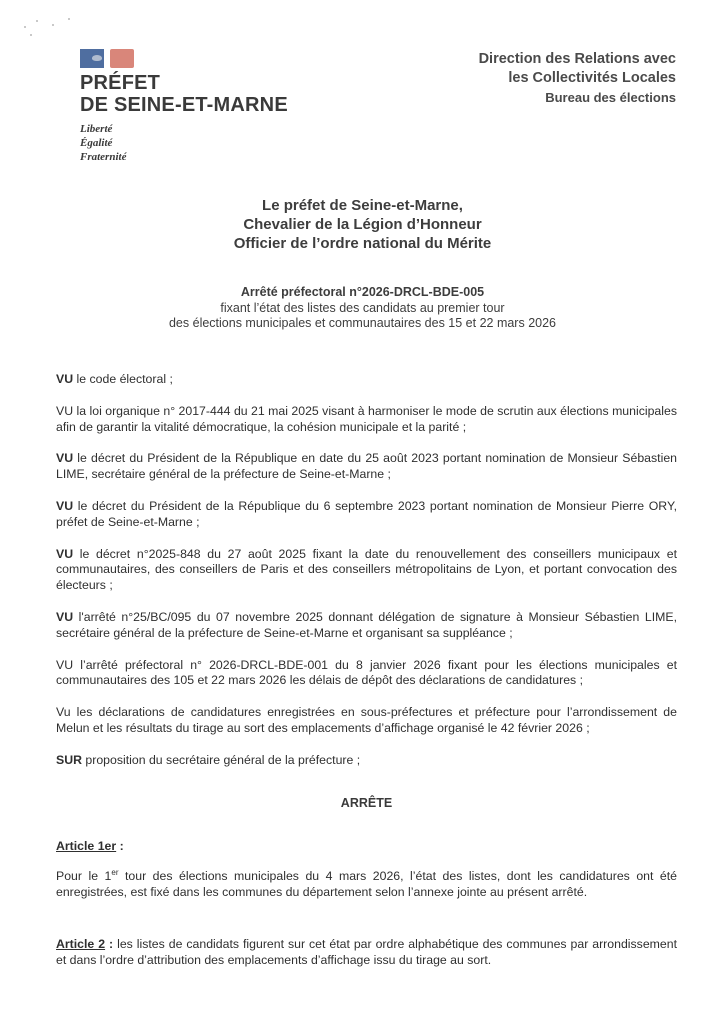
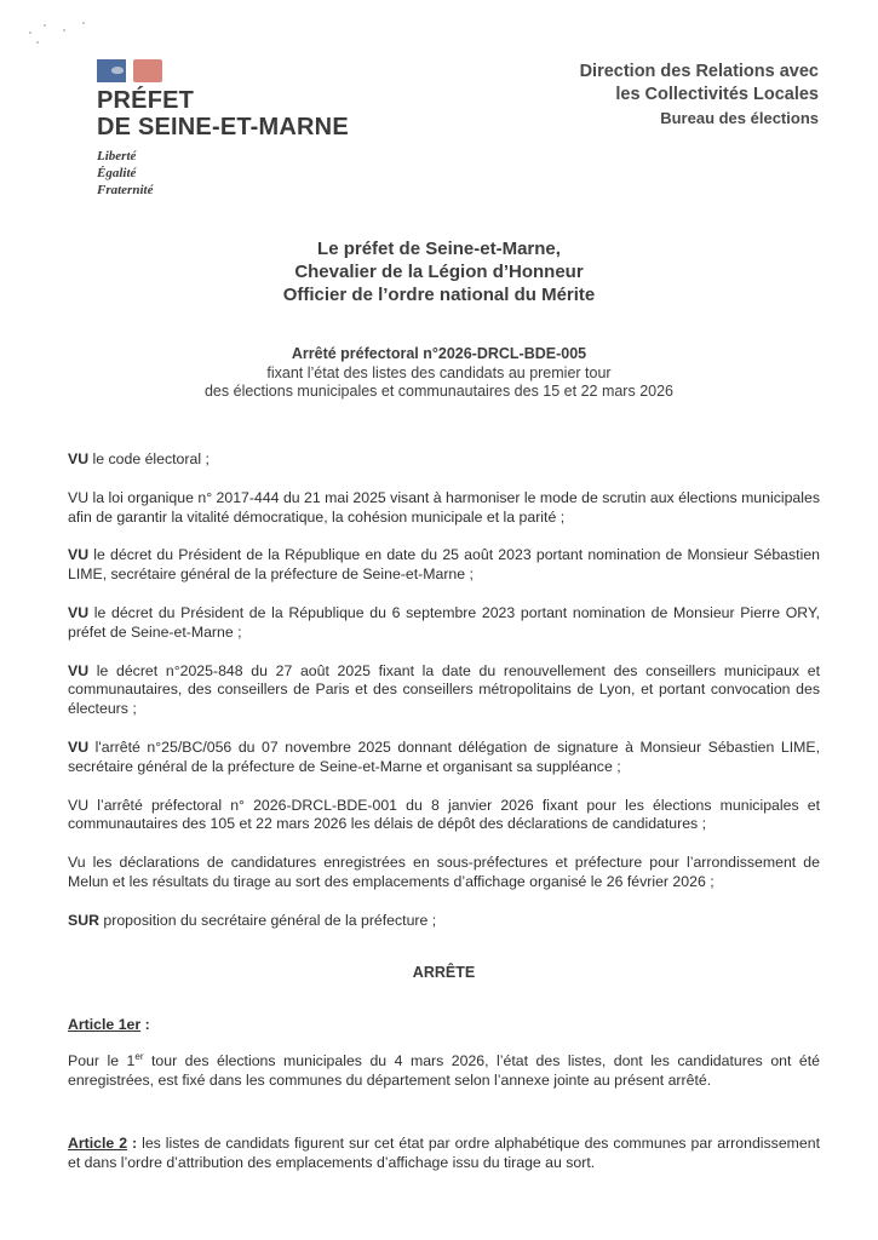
  PRÉFET
  DE SEINE-ET-MARNE
  Liberté
  Égalité
  Fraternité
  Direction des Relations avec
  les Collectivités Locales
  Bureau des élections
  Le préfet de Seine-et-Marne,
  Chevalier de la Légion d’Honneur
  Officier de l’ordre national du Mérite
  Arrêté préfectoral n°2026-DRCL-BDE-005
  fixant l’état des listes des candidats au premier tour
  des élections municipales et communautaires des 15 et 22 mars 2026
  VU le code électoral ;
  VU la loi organique n° 2017-444 du 21 mai 2025 visant à harmoniser le mode de scrutin aux élections municipales afin de garantir la vitalité démocratique, la cohésion municipale et la parité ;
  VU le décret du Président de la République en date du 25 août 2023 portant nomination de Monsieur Sébastien LIME, secrétaire général de la préfecture de Seine-et-Marne ;
  VU le décret du Président de la République du 6 septembre 2023 portant nomination de Monsieur Pierre ORY, préfet de Seine-et-Marne ;
  VU le décret n°2025-848 du 27 août 2025 fixant la date du renouvellement des conseillers municipaux et communautaires, des conseillers de Paris et des conseillers métropolitains de Lyon, et portant convocation des électeurs ;
- VU l'arrêté n°25/BC/095 du 07 novembre 2025 donnant délégation de signature à Monsieur Sébastien LIME, secrétaire général de la préfecture de Seine-et-Marne et organisant sa suppléance ;
+ VU l'arrêté n°25/BC/056 du 07 novembre 2025 donnant délégation de signature à Monsieur Sébastien LIME, secrétaire général de la préfecture de Seine-et-Marne et organisant sa suppléance ;
  VU l’arrêté préfectoral n° 2026-DRCL-BDE-001 du 8 janvier 2026 fixant pour les élections municipales et communautaires des 105 et 22 mars 2026 les délais de dépôt des déclarations de candidatures ;
- Vu les déclarations de candidatures enregistrées en sous-préfectures et préfecture pour l’arrondissement de Melun et les résultats du tirage au sort des emplacements d’affichage organisé le 42 février 2026 ;
+ Vu les déclarations de candidatures enregistrées en sous-préfectures et préfecture pour l’arrondissement de Melun et les résultats du tirage au sort des emplacements d’affichage organisé le 26 février 2026 ;
  SUR proposition du secrétaire général de la préfecture ;
  ARRÊTE
  Article 1er :
  Pour le 1er tour des élections municipales du 4 mars 2026, l’état des listes, dont les candidatures ont été enregistrées, est fixé dans les communes du département selon l’annexe jointe au présent arrêté.
  Article 2 : les listes de candidats figurent sur cet état par ordre alphabétique des communes par arrondissement et dans l’ordre d’attribution des emplacements d’affichage issu du tirage au sort.
